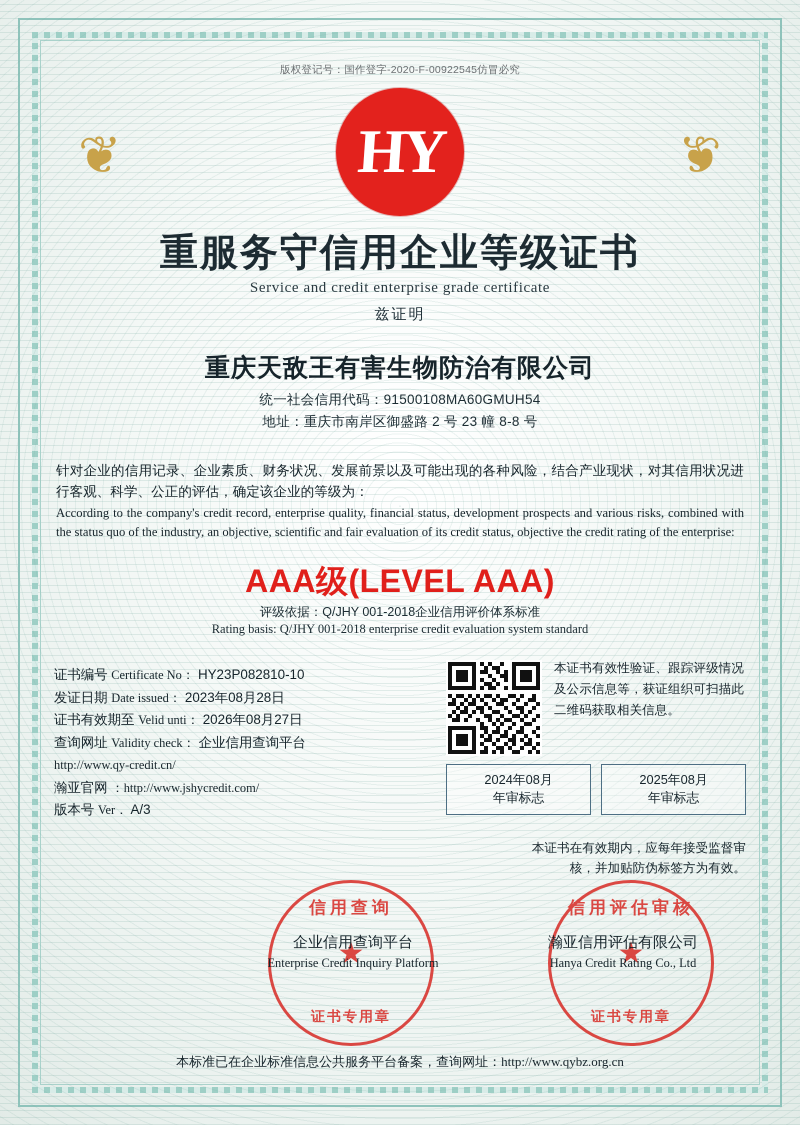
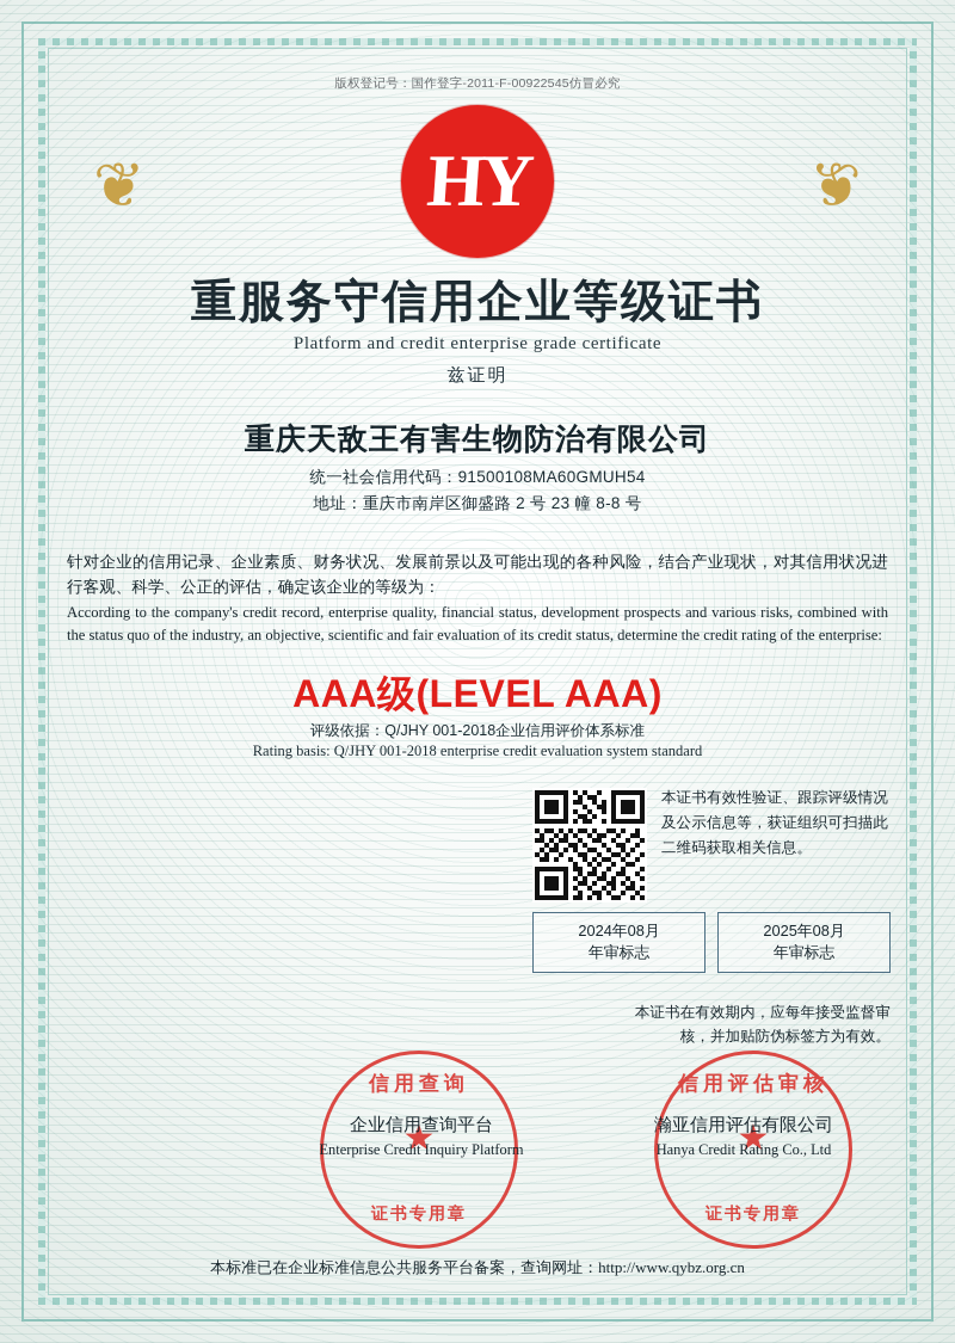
- 版权登记号：国作登字-2020-F-00922545仿冒必究
+ 版权登记号：国作登字-2011-F-00922545仿冒必究
  ❦
  重服务守信用企业等级证书
- Service and credit enterprise grade certificate
+ Platform and credit enterprise grade certificate
  兹证明
  重庆天敌王有害生物防治有限公司
  统一社会信用代码：91500108MA60GMUH54
  地址：重庆市南岸区御盛路 2 号 23 幢 8-8 号
  针对企业的信用记录、企业素质、财务状况、发展前景以及可能出现的各种风险，结合产业现状，对其信用状况进行客观、科学、公正的评估，确定该企业的等级为：
- According to the company's credit record, enterprise quality, financial status, development prospects and various risks, combined with the status quo of the industry, an objective, scientific and fair evaluation of its credit status, objective the credit rating of the enterprise:
+ According to the company's credit record, enterprise quality, financial status, development prospects and various risks, combined with the status quo of the industry, an objective, scientific and fair evaluation of its credit status, determine the credit rating of the enterprise:
  AAA级(LEVEL AAA)
  评级依据：Q/JHY 001-2018企业信用评价体系标准
  Rating basis: Q/JHY 001-2018 enterprise credit evaluation system standard
- 证书编号 Certificate No： HY23P082810-10
- 发证日期 Date issued： 2023年08月28日
- 证书有效期至 Velid unti： 2026年08月27日
- 查询网址 Validity check： 企业信用查询平台
- http://www.qy-credit.cn/
- 瀚亚官网 ：http://www.jshycredit.com/
- 版本号 Ver． A/3
  本证书有效性验证、跟踪评级情况及公示信息等，获证组织可扫描此二维码获取相关信息。
  2024年08月
  年审标志
  2025年08月
  年审标志
  本证书在有效期内，应每年接受监督审核，并加贴防伪标签方为有效。
  信用查询
  ★
  证书专用章
  信用评估审核
  ★
  证书专用章
  企业信用查询平台
  Enterprise Credit Inquiry Platform
  瀚亚信用评估有限公司
  Hanya Credit Rating Co., Ltd
  本标准已在企业标准信息公共服务平台备案，查询网址：http://www.qybz.org.cn
